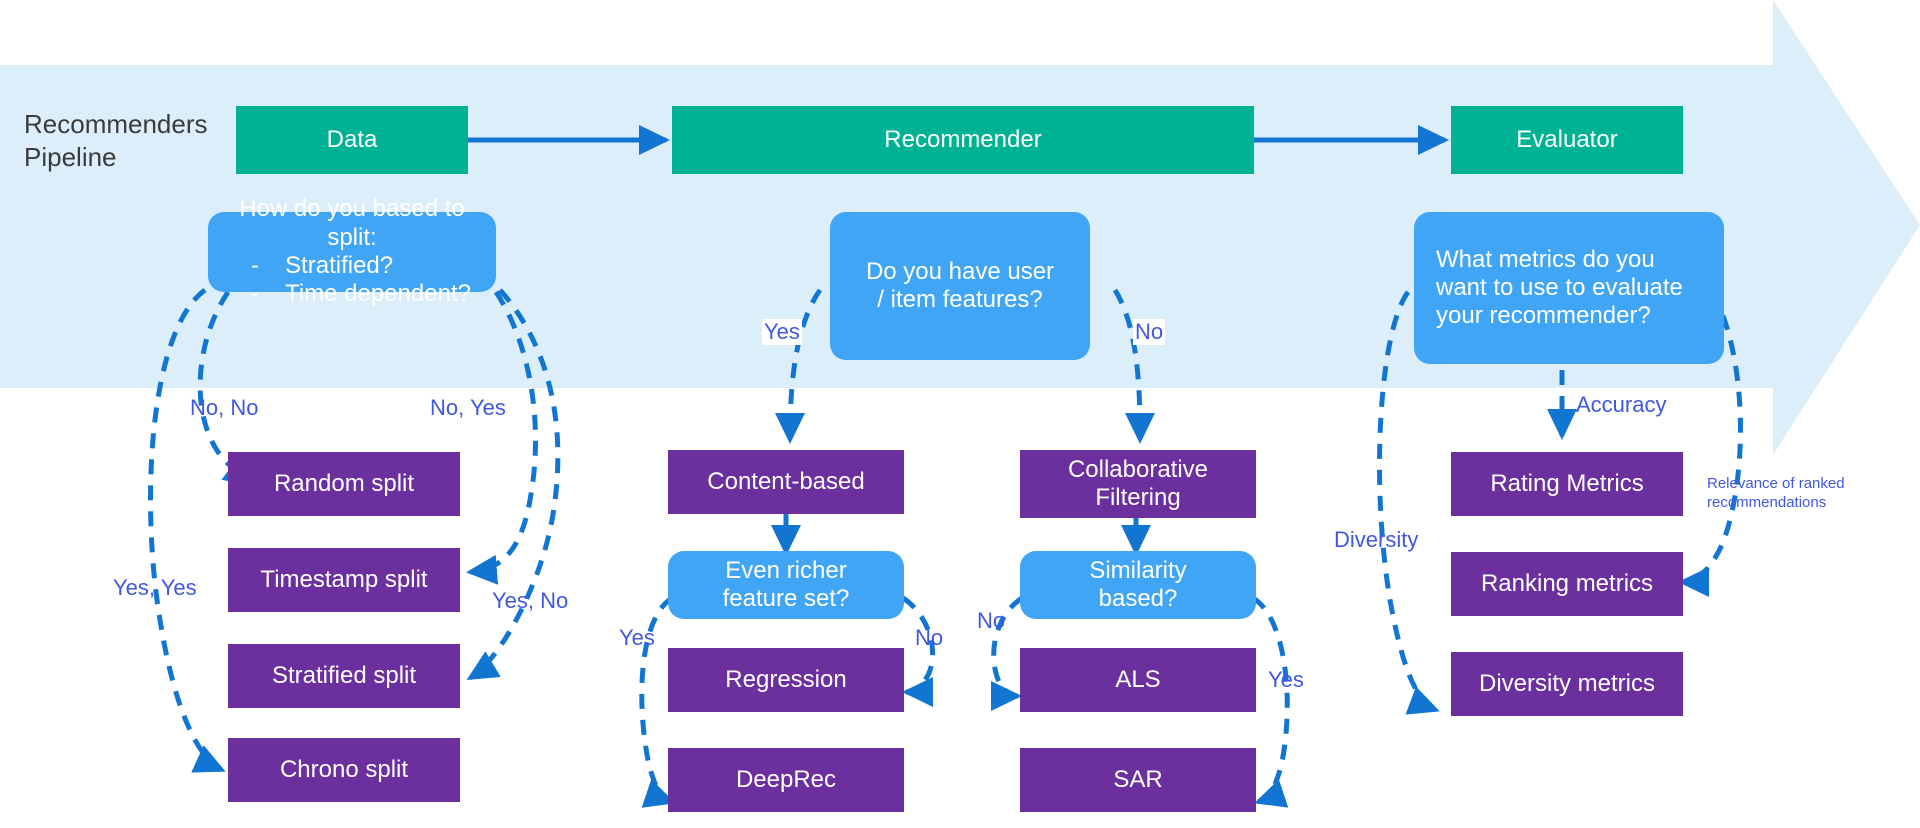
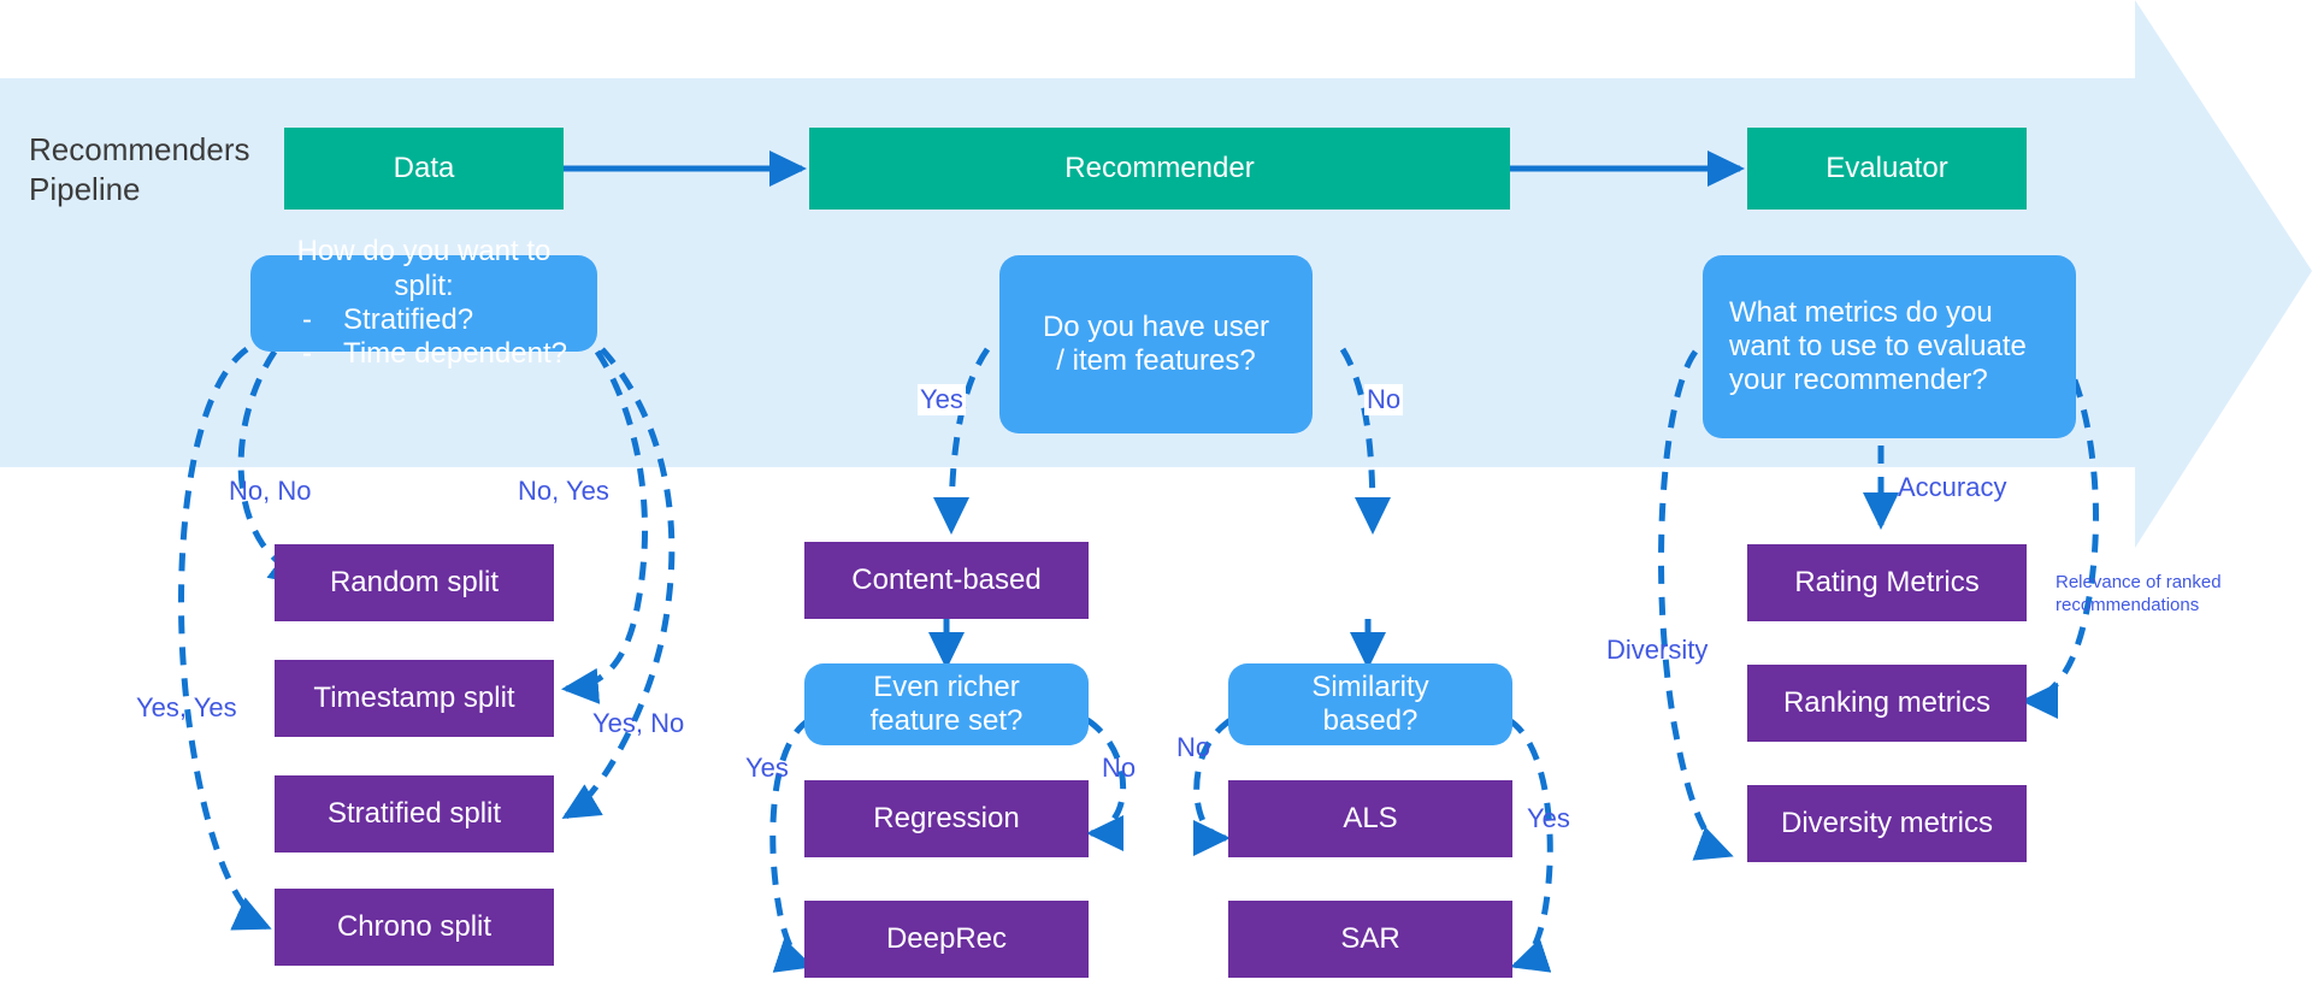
  Recommenders
  Pipeline
  Data
  Recommender
  Evaluator
- How do you based to
+ How do you want to
  split:
  - Stratified?
  - Time dependent?
  Do you have user
  / item features?
  What metrics do you
  want to use to evaluate
  your recommender?
  Random split
  Timestamp split
  Stratified split
  Chrono split
  Content-based
  Even richer
  feature set?
  Regression
  DeepRec
- Collaborative
- Filtering
  Similarity
  based?
  ALS
  SAR
  Rating Metrics
  Ranking metrics
  Diversity metrics
  No, No
  No, Yes
  Yes, Yes
  Yes, No
  Yes
  No
  Yes
  No
  No
  Yes
  Accuracy
  Diversity
  Relevance of ranked
  recommendations
